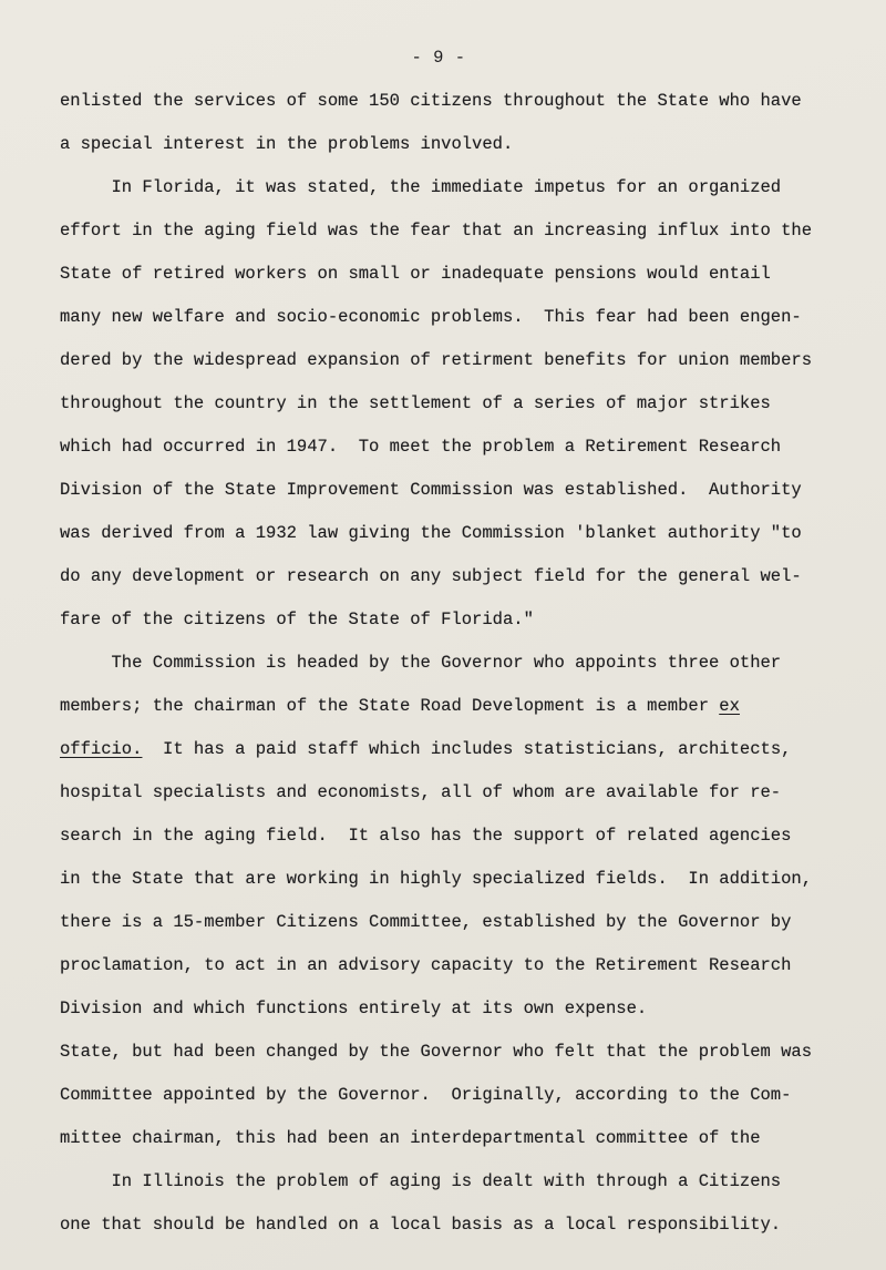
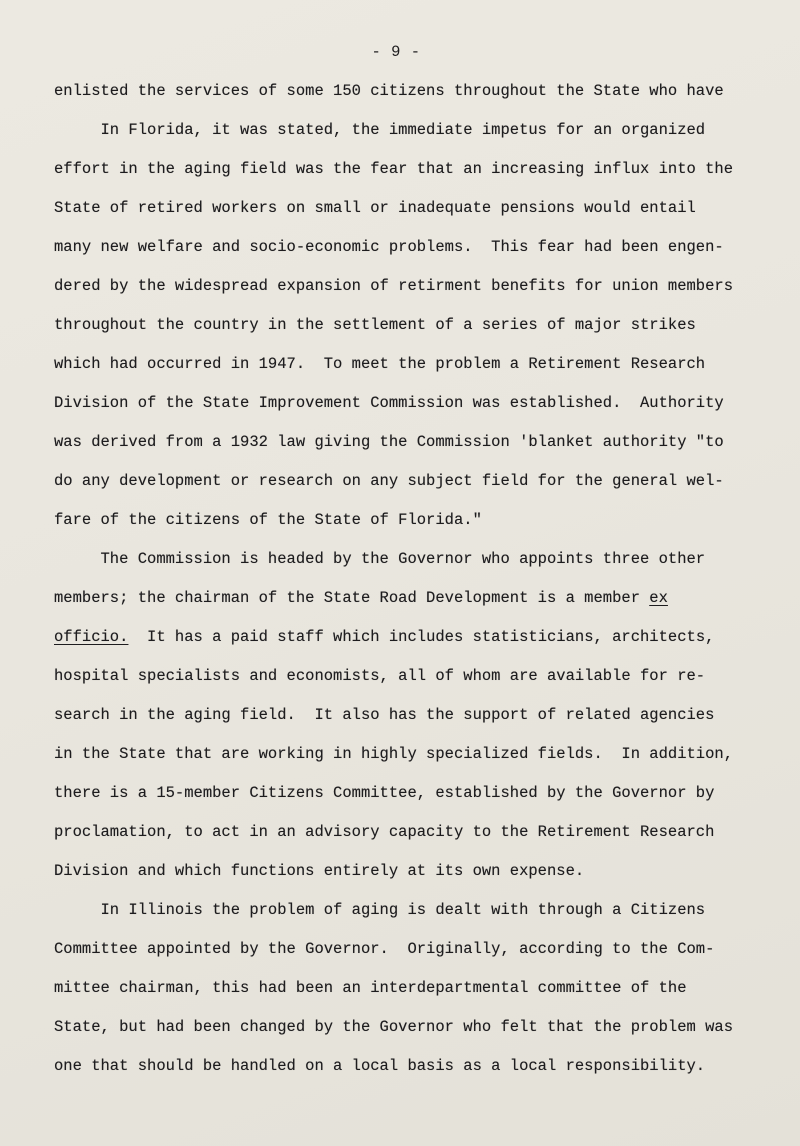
  - 9 -
  enlisted the services of some 150 citizens throughout the State who have
- a special interest in the problems involved.
  In Florida, it was stated, the immediate impetus for an organized
  effort in the aging field was the fear that an increasing influx into the
  State of retired workers on small or inadequate pensions would entail
  many new welfare and socio-economic problems. This fear had been engen-
  dered by the widespread expansion of retirment benefits for union members
  throughout the country in the settlement of a series of major strikes
  which had occurred in 1947. To meet the problem a Retirement Research
  Division of the State Improvement Commission was established. Authority
  was derived from a 1932 law giving the Commission 'blanket authority "to
  do any development or research on any subject field for the general wel-
  fare of the citizens of the State of Florida."
  The Commission is headed by the Governor who appoints three other
  members; the chairman of the State Road Development is a member ex
  officio. It has a paid staff which includes statisticians, architects,
  hospital specialists and economists, all of whom are available for re-
  search in the aging field. It also has the support of related agencies
  in the State that are working in highly specialized fields. In addition,
  there is a 15-member Citizens Committee, established by the Governor by
  proclamation, to act in an advisory capacity to the Retirement Research
  Division and which functions entirely at its own expense.
- State, but had been changed by the Governor who felt that the problem was
+ In Illinois the problem of aging is dealt with through a Citizens
  Committee appointed by the Governor. Originally, according to the Com-
  mittee chairman, this had been an interdepartmental committee of the
- In Illinois the problem of aging is dealt with through a Citizens
+ State, but had been changed by the Governor who felt that the problem was
  one that should be handled on a local basis as a local responsibility.
